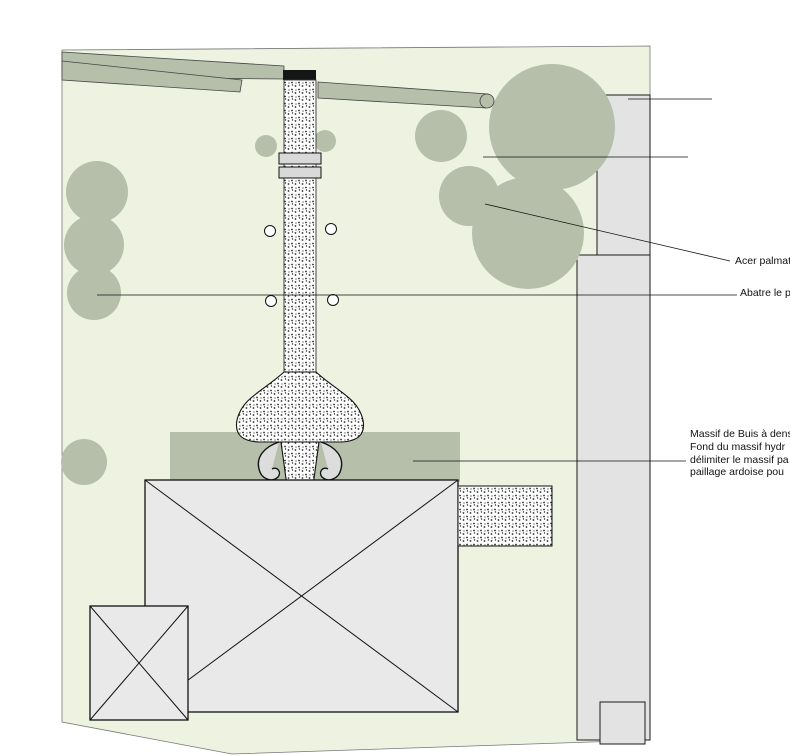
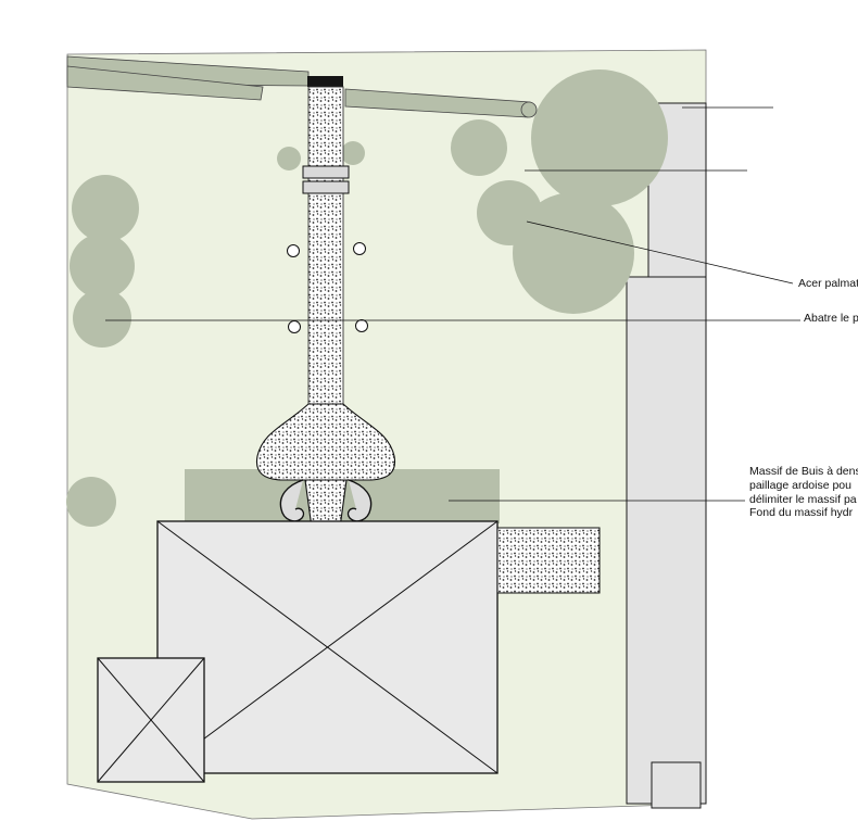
  Acer palma
  Abatre le p
  Massif de Buis à den
- Fond du massif hydr
+ paillage ardoise pou
  délimiter le massif pa
- paillage ardoise pou
+ Fond du massif hydr
